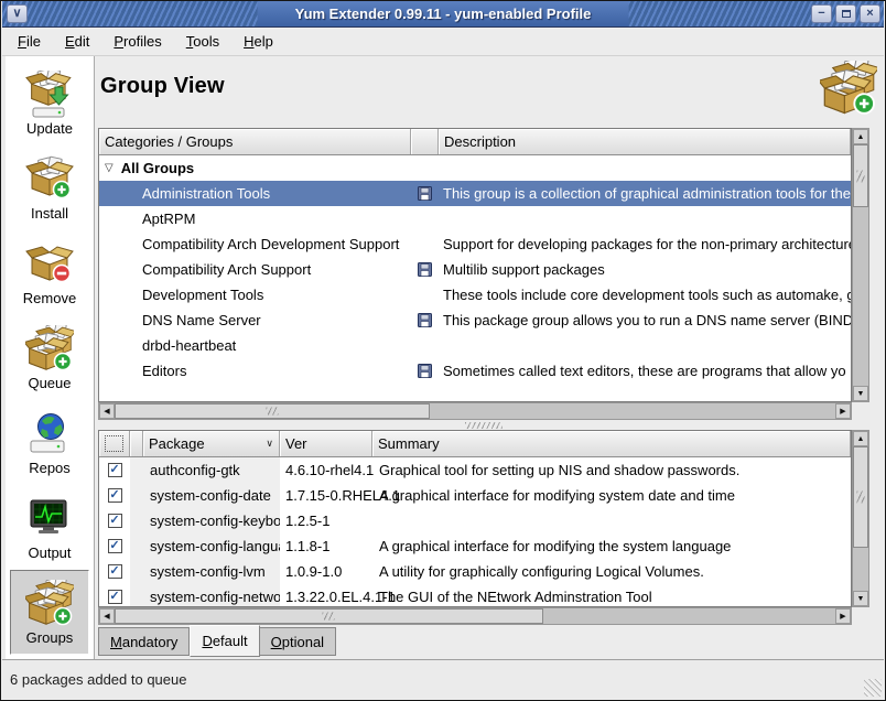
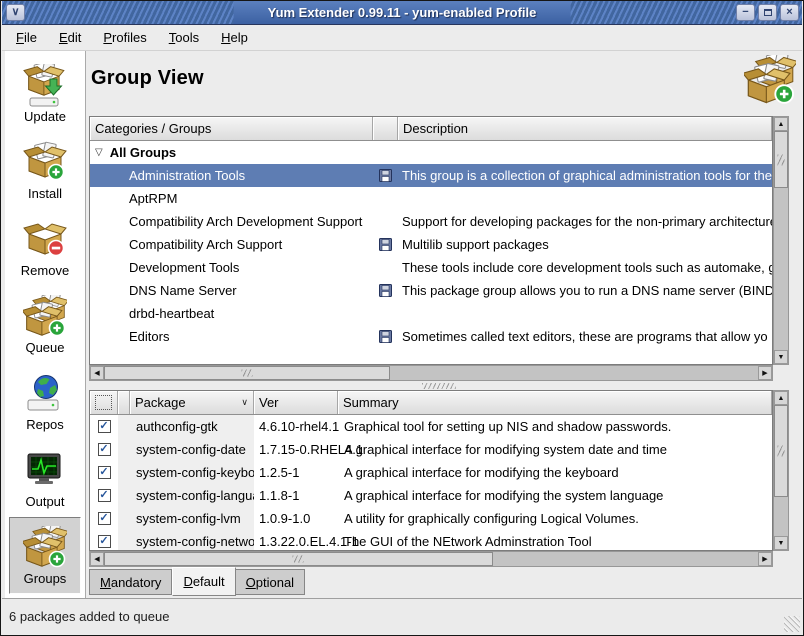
  ∨
  Yum Extender 0.99.11 - yum-enabled Profile
  −
  ×
  File
  Edit
  Profiles
  Tools
  Help
  Update
  Install
  Remove
  Queue
  Repos
  Output
  Groups
  Group View
  Categories / Groups
  Description
  ▽
  All Groups
  Administration Tools
  This group is a collection of graphical administration tools for the
  AptRPM
  Compatibility Arch Development Support
  Support for developing packages for the non-primary architectur
  Compatibility Arch Support
  Multilib support packages
  Development Tools
  These tools include core development tools such as automake, g
  DNS Name Server
  This package group allows you to run a DNS name server (BIND
  drbd-heartbeat
  Editors
  Sometimes called text editors, these are programs that allow yo
  Package
  ∨
  Ver
  Summary
  ✓
  authconfig-gtk
  4.6.10-rhel4.1
  Graphical tool for setting up NIS and shadow passwords.
  ✓
  system-config-date
  1.7.15-0.RHE
  A graphical interface for modifying system date and time
  ✓
  system-config-keybo
  1.2.5-1
+ A graphical interface for modifying the keyboard
  ✓
  system-config-langu
  1.1.8-1
  A graphical interface for modifying the system language
  ✓
  system-config-lvm
  1.0.9-1.0
  A utility for graphically configuring Logical Volumes.
  ✓
  system-config-netwo
  1.3.22.0.EL.4
  The GUI of the NEtwork Adminstration Tool
  M
  andatory
  D
  efault
  O
  ptional
  6 packages added to queue
